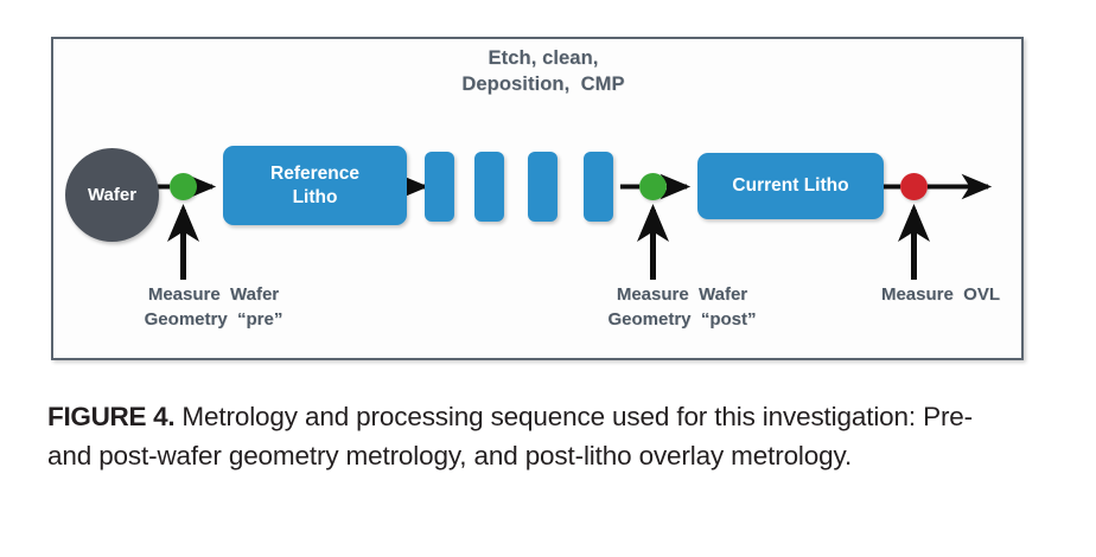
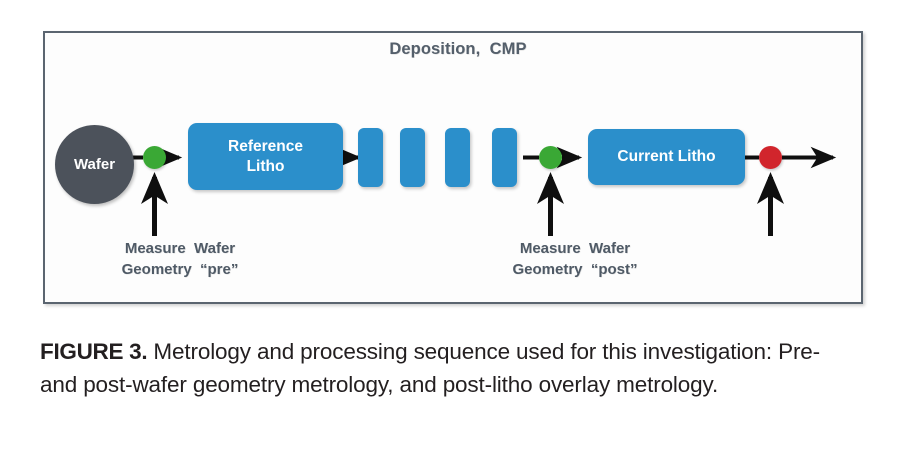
- Etch, clean,
  Deposition, CMP
  Wafer
  Reference
  Litho
  Current Litho
  Measure Wafer
  Geometry “pre”
  Measure Wafer
  Geometry “post”
- Measure OVL
- FIGURE 4. Metrology and processing sequence used for this investigation: Pre- and post-wafer geometry metrology, and post-litho overlay metrology.
+ FIGURE 3. Metrology and processing sequence used for this investigation: Pre- and post-wafer geometry metrology, and post-litho overlay metrology.
